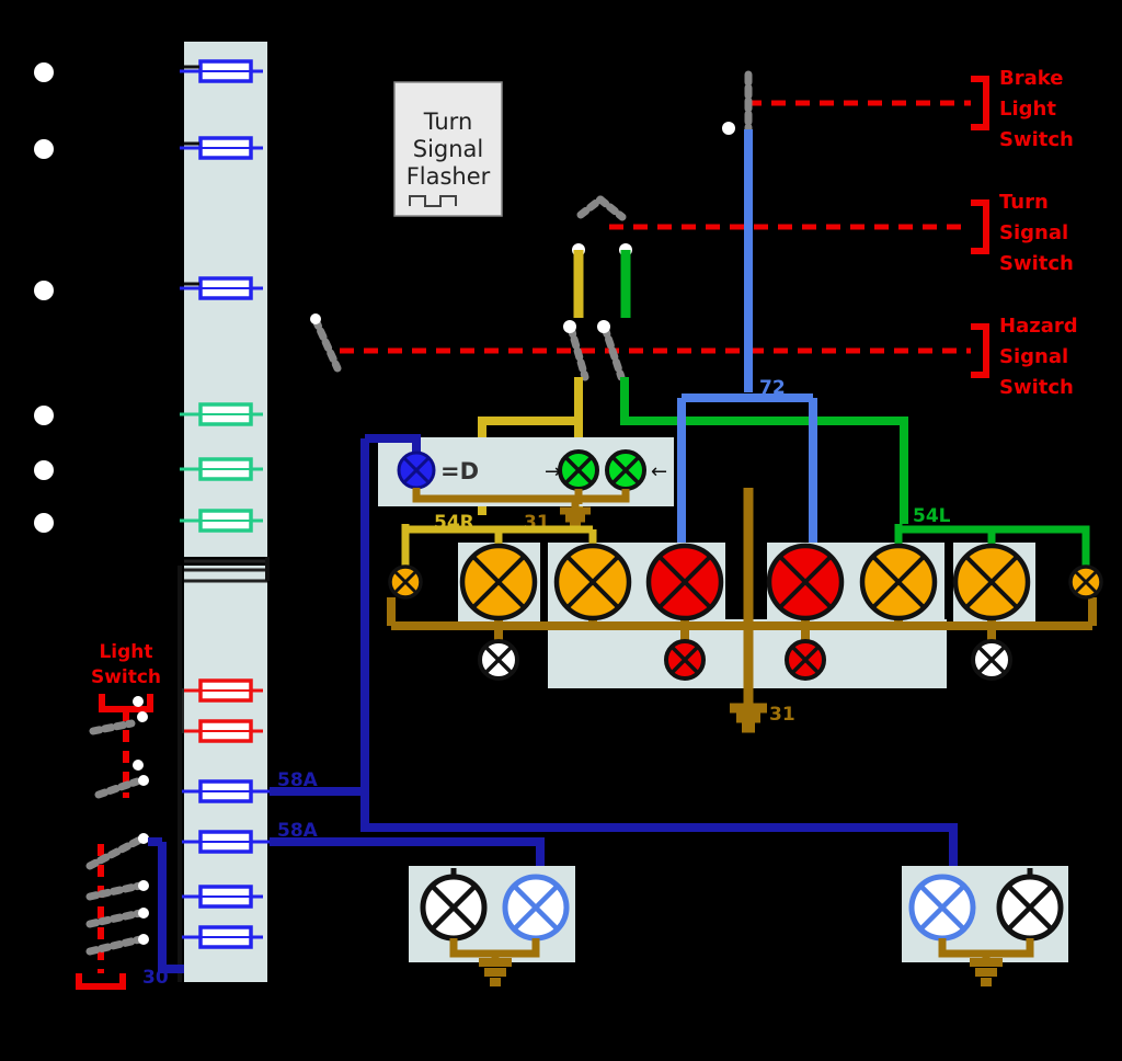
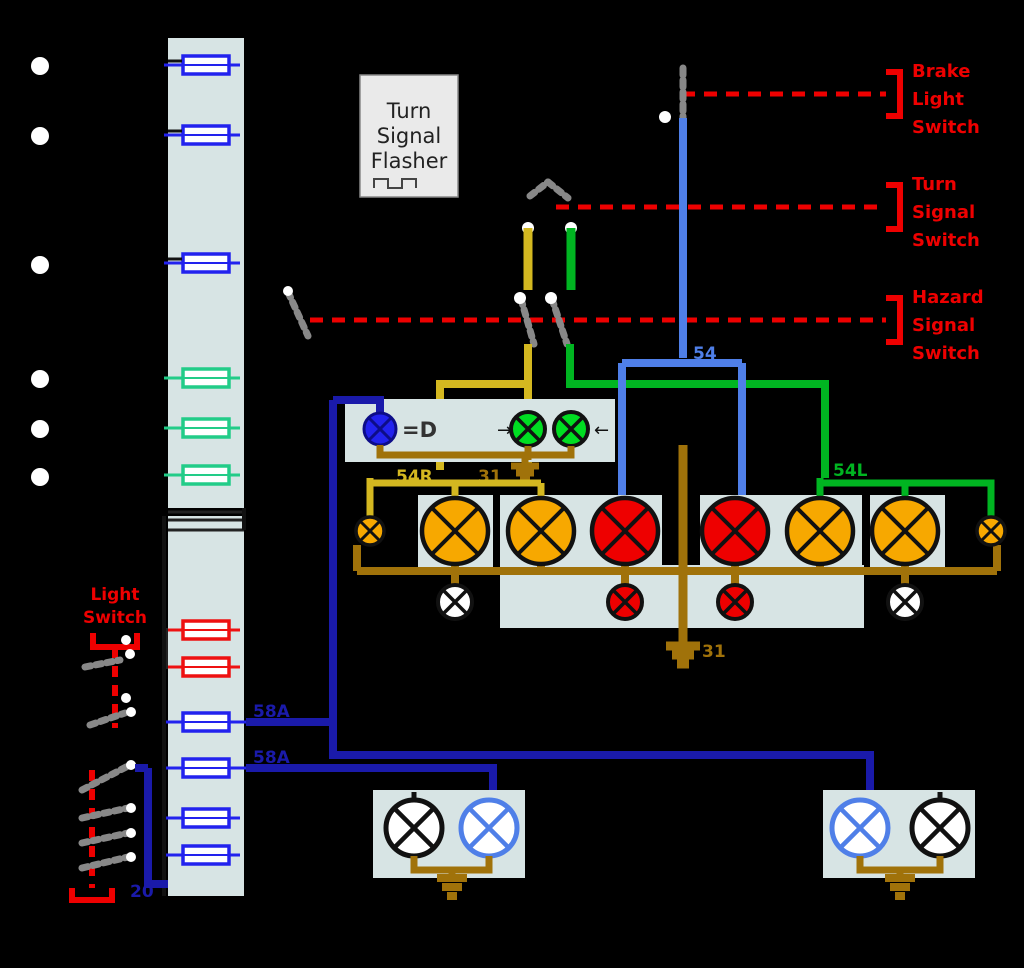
  Turn
  Signal
  Flasher
  Brake
  Light
  Switch
  Turn
  Signal
  Switch
  Hazard
  Signal
  Switch
- 72
+ 54
  =D
  →
  ←
  54R
  31
  54L
  31
  Light
  Switch
- 30
+ 20
  58A
  58A
